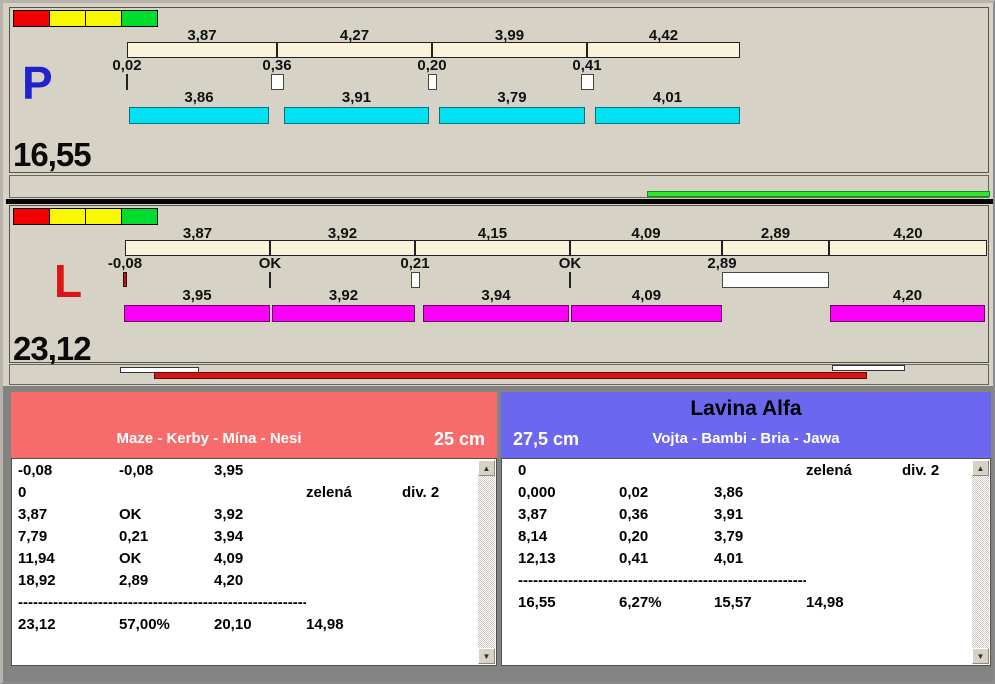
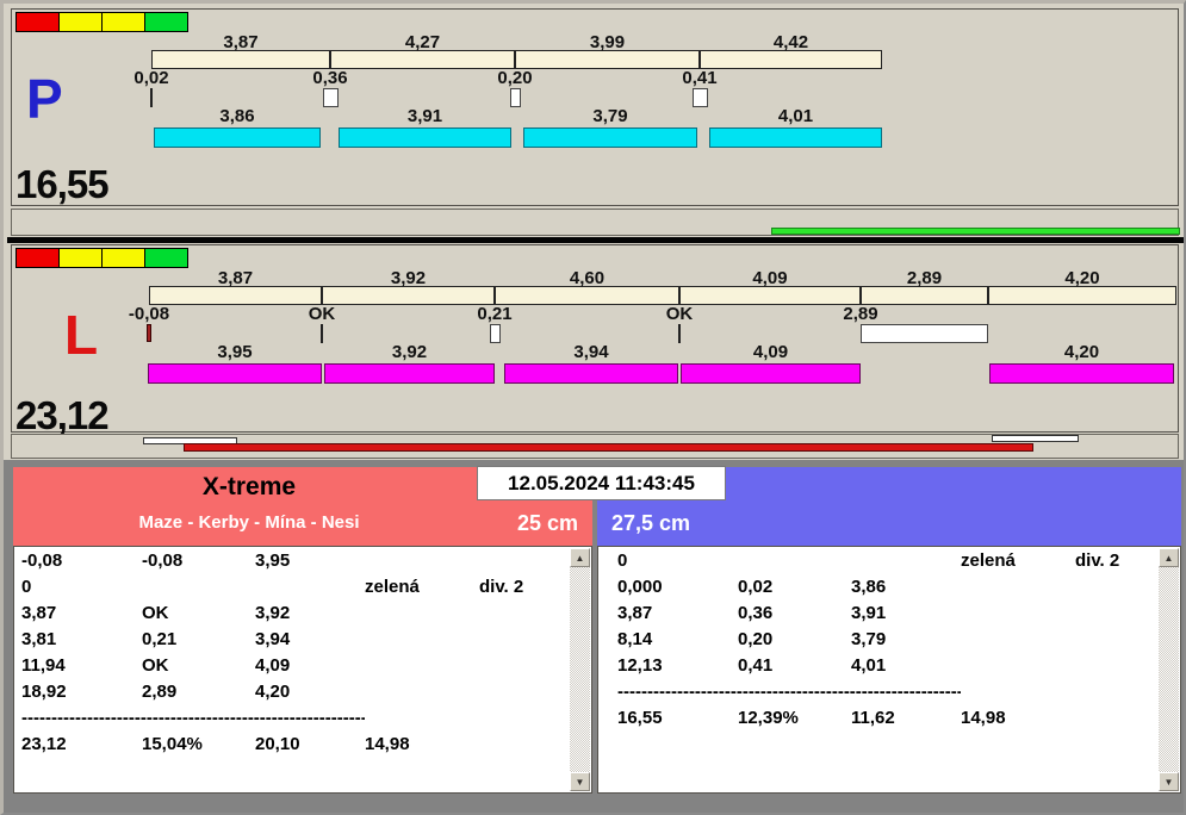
  3,87
  4,27
  3,99
  4,42
  0,02
  0,36
  0,20
  0,41
  3,86
  3,91
  3,79
  4,01
  P
  16,55
  3,87
  3,92
- 4,15
+ 4,60
  4,09
  2,89
  4,20
  -0,08
  OK
  0,21
  OK
  2,89
  3,95
  3,92
  3,94
  4,09
  4,20
  L
  23,12
+ X-treme
  Maze - Kerby - Mína - Nesi
  25 cm
- Lavina Alfa
- Vojta - Bambi - Bria - Jawa
  27,5 cm
+ 12.05.2024 11:43:45
  -0,08
  -0,08
  3,95
  0
  zelená
  div. 2
  3,87
  OK
  3,92
- 7,79
+ 3,81
  0,21
  3,94
  11,94
  OK
  4,09
  18,92
  2,89
  4,20
  ----------------------------------------------------------
  23,12
- 57,00%
+ 15,04%
  20,10
  14,98
  ▲
  ▼
  0
  zelená
  div. 2
  0,000
  0,02
  3,86
  3,87
  0,36
  3,91
  8,14
  0,20
  3,79
  12,13
  0,41
  4,01
  ----------------------------------------------------------
  16,55
- 6,27%
+ 12,39%
- 15,57
+ 11,62
  14,98
  ▲
  ▼
